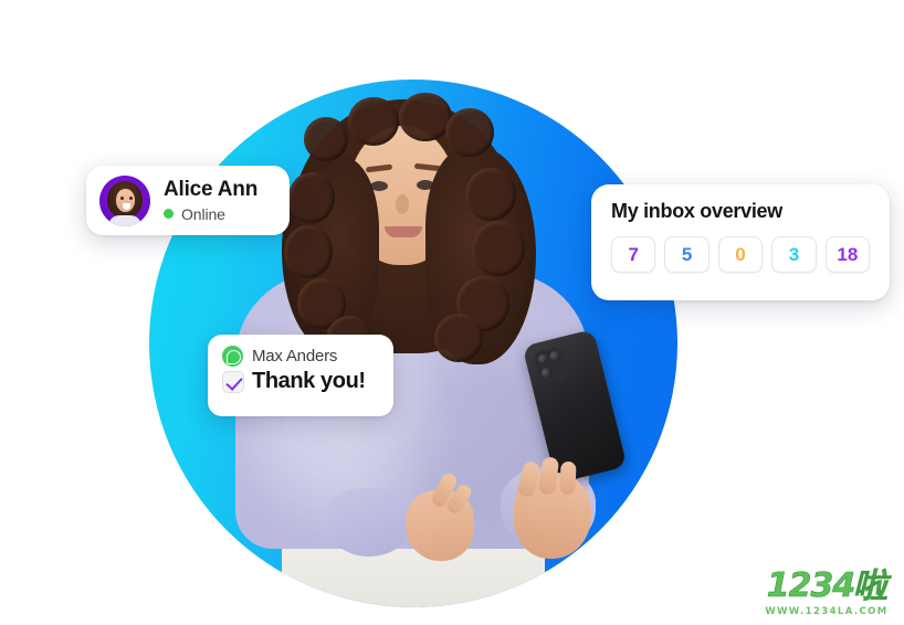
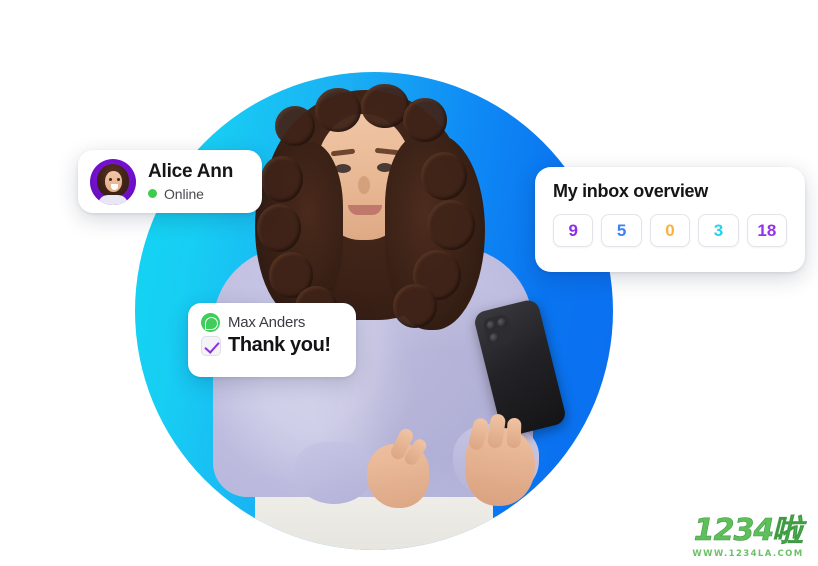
  Alice Ann
  Online
  My inbox overview
- 7
+ 9
  5
  0
  3
  18
  Max Anders
  Thank you!
  1234啦
  WWW.1234LA.COM
